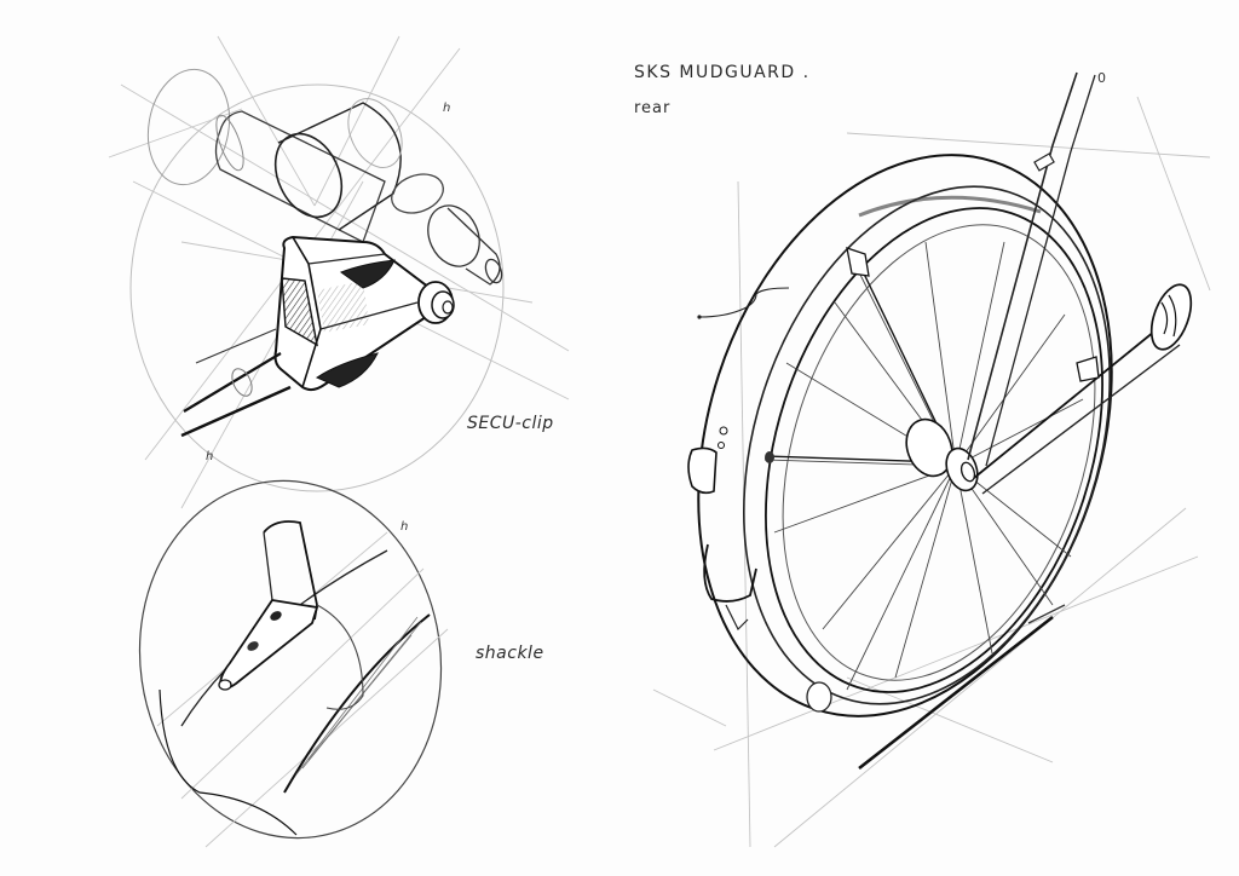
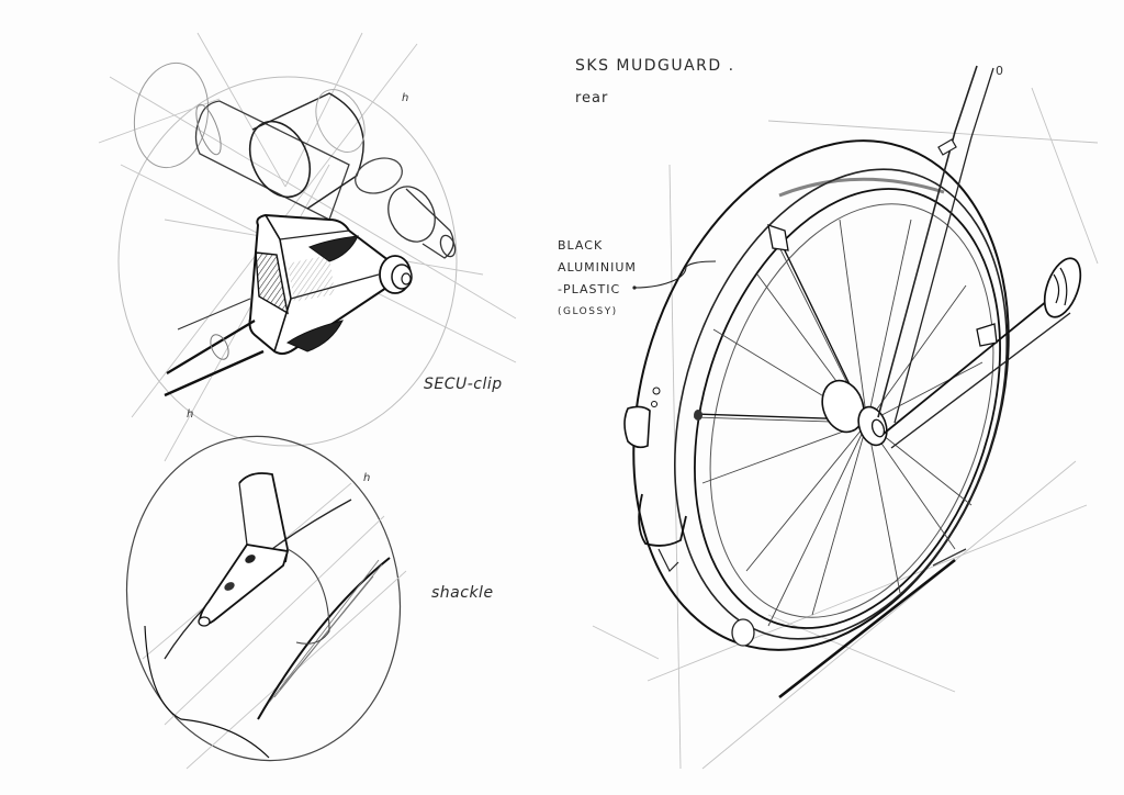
  SKS MUDGUARD .
  rear
+ BLACK
+ ALUMINIUM
+ -PLASTIC
+ (GLOSSY)
  SECU-clip
  shackle
  h
  h
  h
  0
